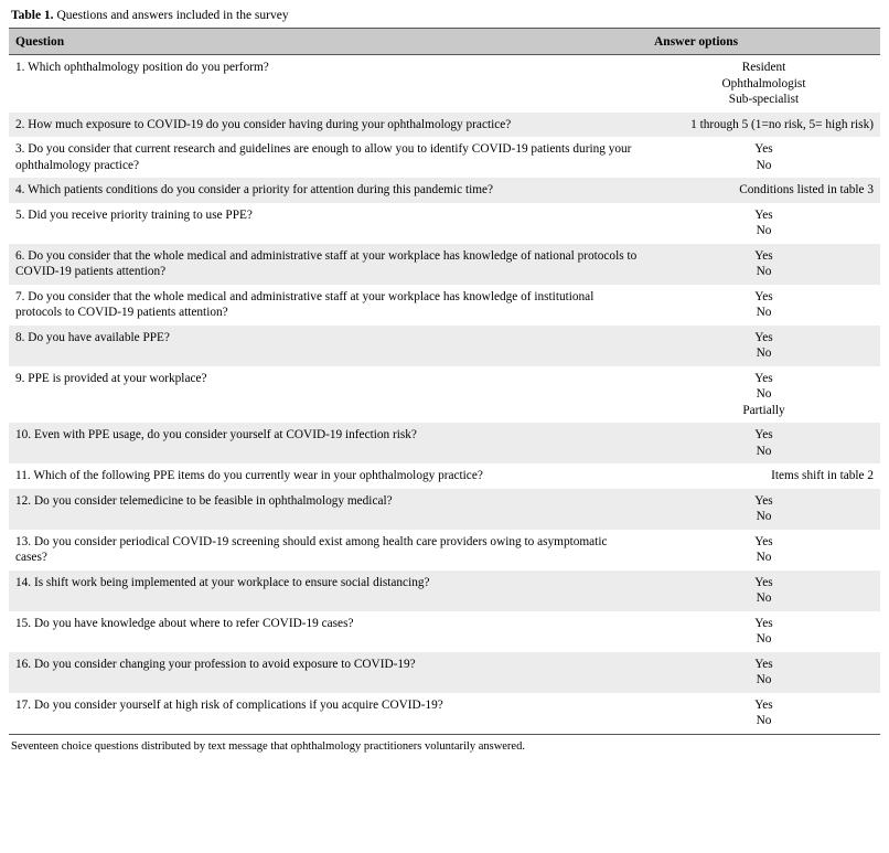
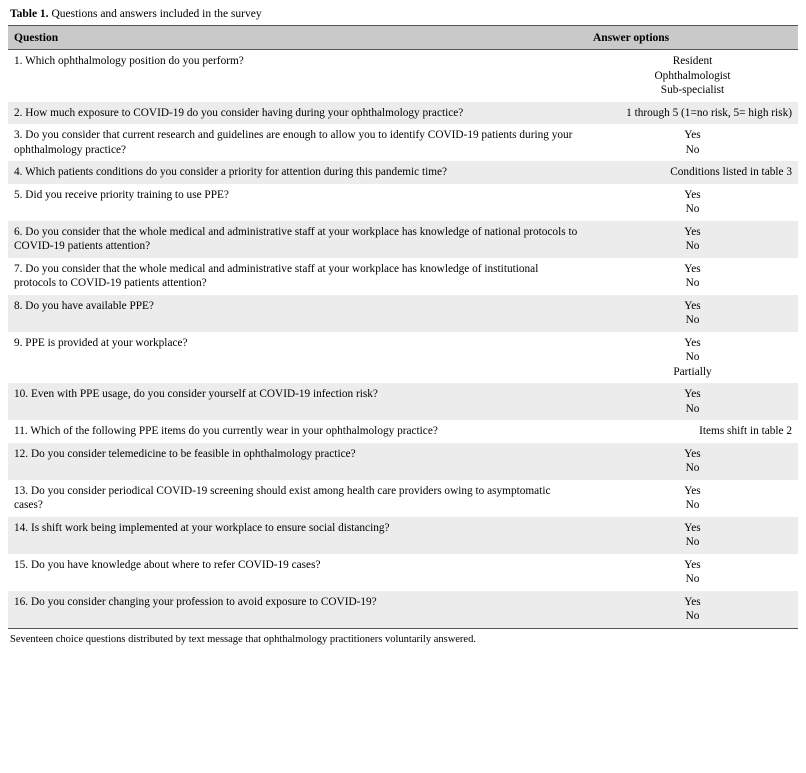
  Table 1. Questions and answers included in the survey
  Question	Answer options
  1. Which ophthalmology position do you perform?	ResidentOphthalmologistSub-specialist
  2. How much exposure to COVID-19 do you consider having during your ophthalmology practice?	1 through 5 (1=no risk, 5= high risk)
  3. Do you consider that current research and guidelines are enough to allow you to identify COVID-19 patients during your ophthalmology practice?	YesNo
  4. Which patients conditions do you consider a priority for attention during this pandemic time?	Conditions listed in table 3
  5. Did you receive priority training to use PPE?	YesNo
  6. Do you consider that the whole medical and administrative staff at your workplace has knowledge of national protocols to COVID-19 patients attention?	YesNo
  7. Do you consider that the whole medical and administrative staff at your workplace has knowledge of institutional protocols to COVID-19 patients attention?	YesNo
  8. Do you have available PPE?	YesNo
  9. PPE is provided at your workplace?	YesNoPartially
  10. Even with PPE usage, do you consider yourself at COVID-19 infection risk?	YesNo
  11. Which of the following PPE items do you currently wear in your ophthalmology practice?	Items shift in table 2
- 12. Do you consider telemedicine to be feasible in ophthalmology medical?	YesNo
+ 12. Do you consider telemedicine to be feasible in ophthalmology practice?	YesNo
  13. Do you consider periodical COVID-19 screening should exist among health care providers owing to asymptomatic cases?	YesNo
  14. Is shift work being implemented at your workplace to ensure social distancing?	YesNo
  15. Do you have knowledge about where to refer COVID-19 cases?	YesNo
  16. Do you consider changing your profession to avoid exposure to COVID-19?	YesNo
- 17. Do you consider yourself at high risk of complications if you acquire COVID-19?	YesNo
  Seventeen choice questions distributed by text message that ophthalmology practitioners voluntarily answered.
